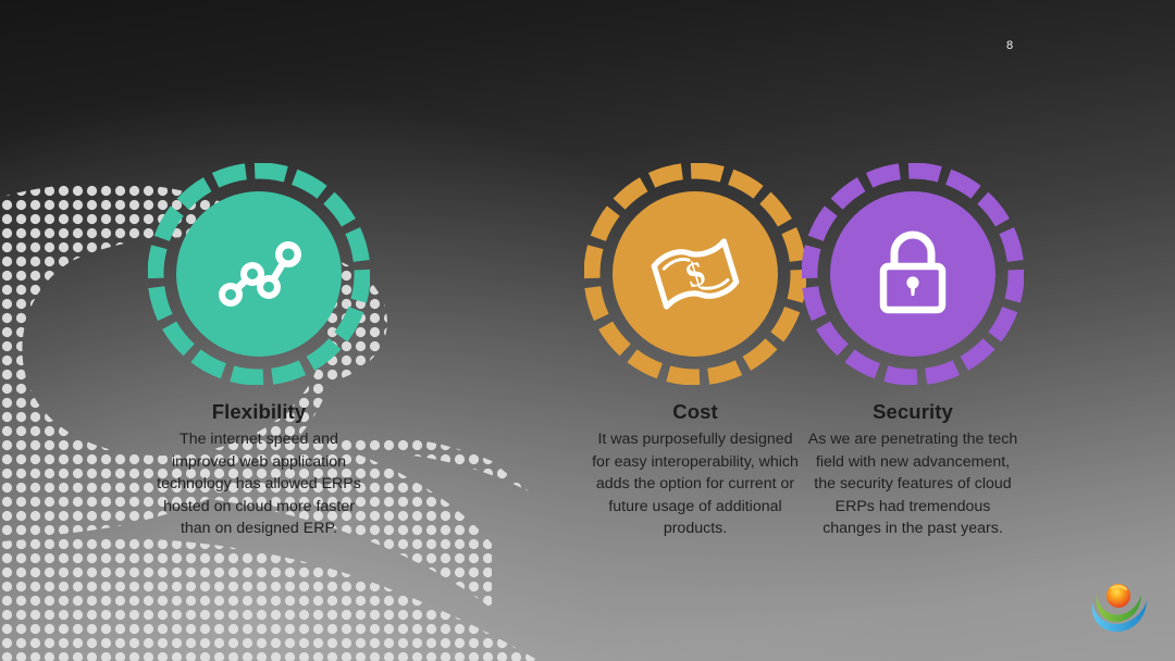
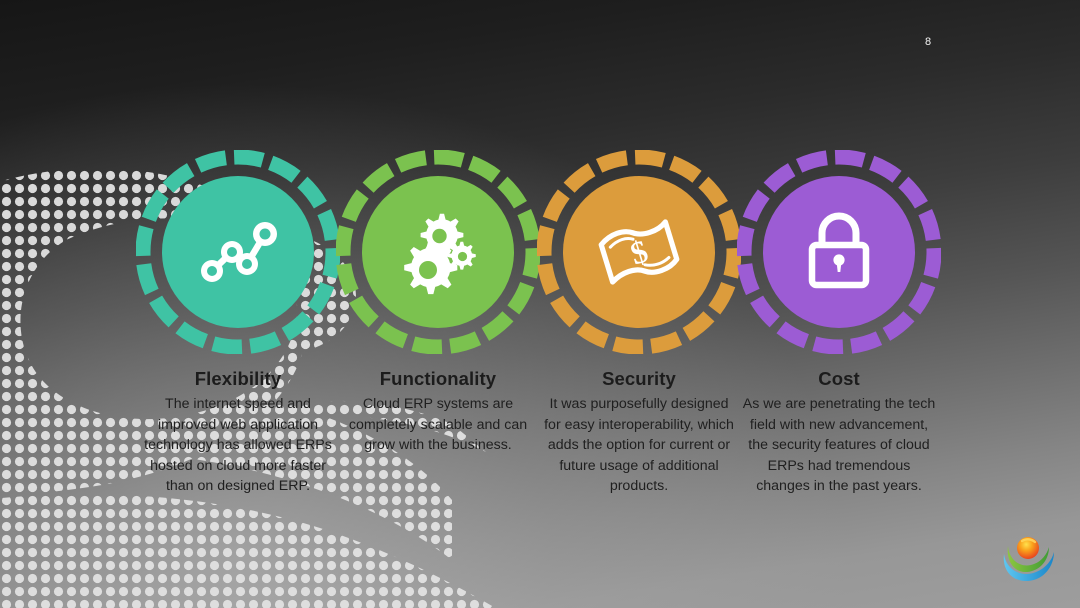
  8
  Flexibility
  The internet speed and improved web application technology has allowed ERPs hosted on cloud more faster than on designed ERP.
+ Functionality
+ Cloud ERP systems are completely scalable and can grow with the business.
- Cost
+ Security
  It was purposefully designed for easy interoperability, which adds the option for current or future usage of additional products.
- Security
+ Cost
  As we are penetrating the tech field with new advancement, the security features of cloud ERPs had tremendous changes in the past years.
